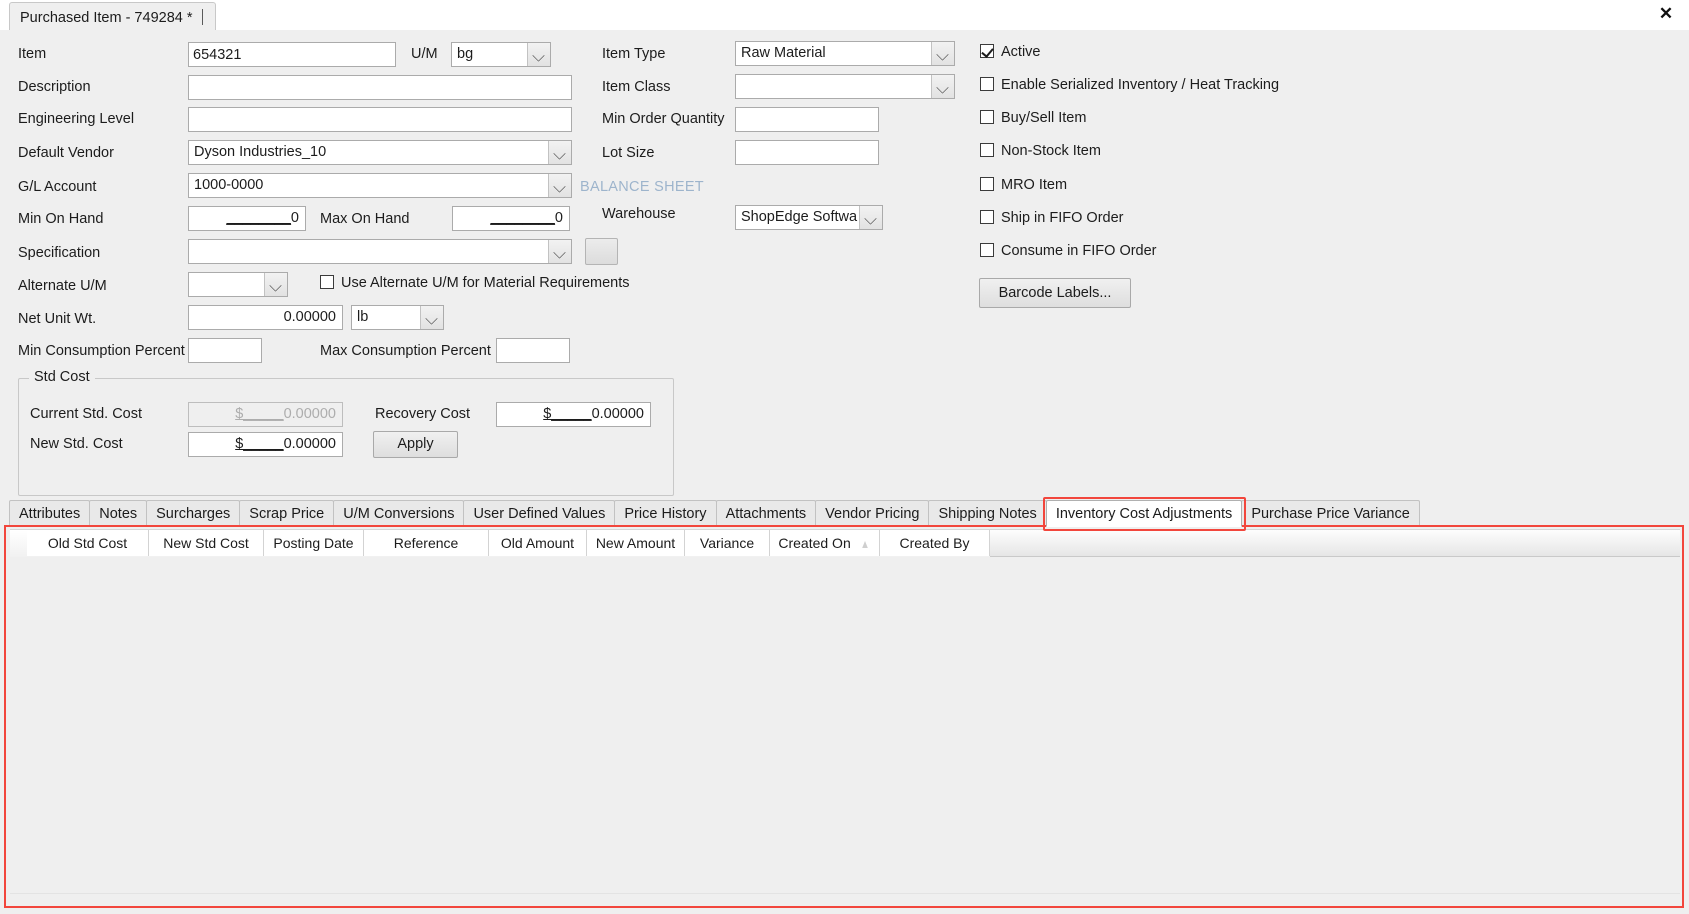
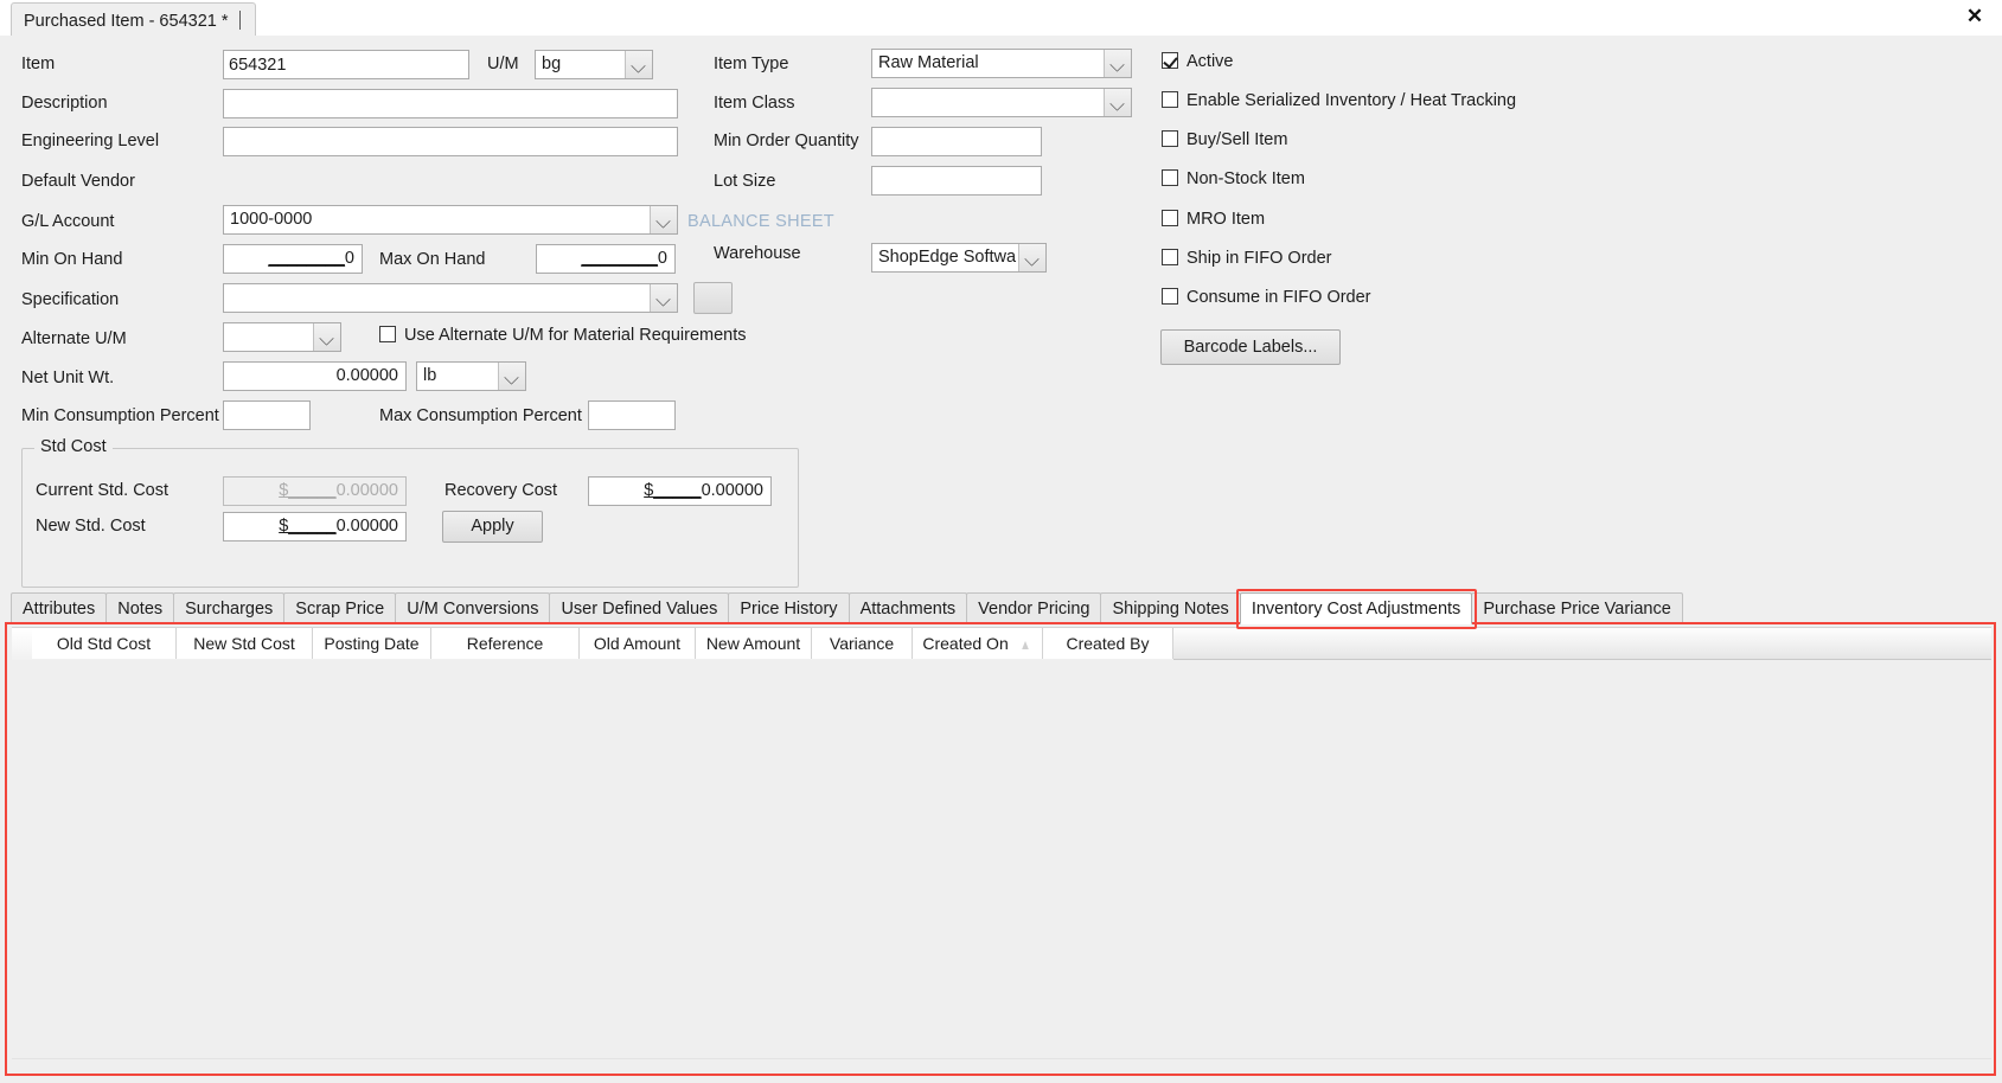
- Purchased Item - 749284 *
+ Purchased Item - 654321 *
  ✕
  Item
  Description
  Engineering Level
  Default Vendor
  G/L Account
  Min On Hand
  Max On Hand
  Specification
  Alternate U/M
  Net Unit Wt.
  Min Consumption Percent
  Max Consumption Percent
  U/M
  654321
  bg
- Dyson Industries_10
  1000-0000
  ________0
  ________0
  Use Alternate U/M for Material Requirements
  0.00000
  lb
  Item Type
  Item Class
  Min Order Quantity
  Lot Size
  BALANCE SHEET
  Warehouse
  Raw Material
  ShopEdge Softwa
  Active
  Enable Serialized Inventory / Heat Tracking
  Buy/Sell Item
  Non-Stock Item
  MRO Item
  Ship in FIFO Order
  Consume in FIFO Order
  Barcode Labels...
  Std Cost
  Current Std. Cost
  $_____0.00000
  Recovery Cost
  $_____0.00000
  New Std. Cost
  $_____0.00000
  Apply
  Attributes Notes Surcharges Scrap Price U/M Conversions User Defined Values Price History Attachments Vendor Pricing Shipping Notes Inventory Cost Adjustments Purchase Price Variance
  Old Std Cost
  New Std Cost
  Posting Date
  Reference
  Old Amount
  New Amount
  Variance
  Created On ▲
  Created By
